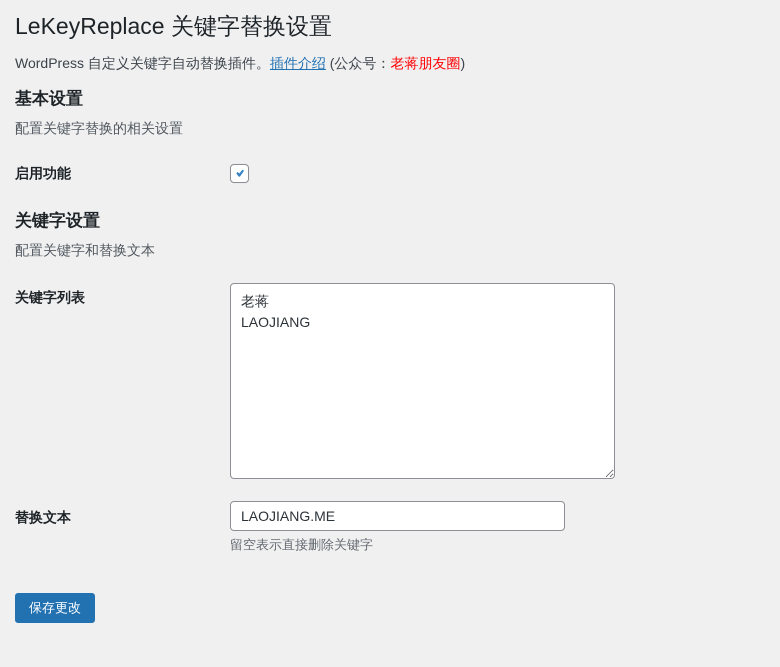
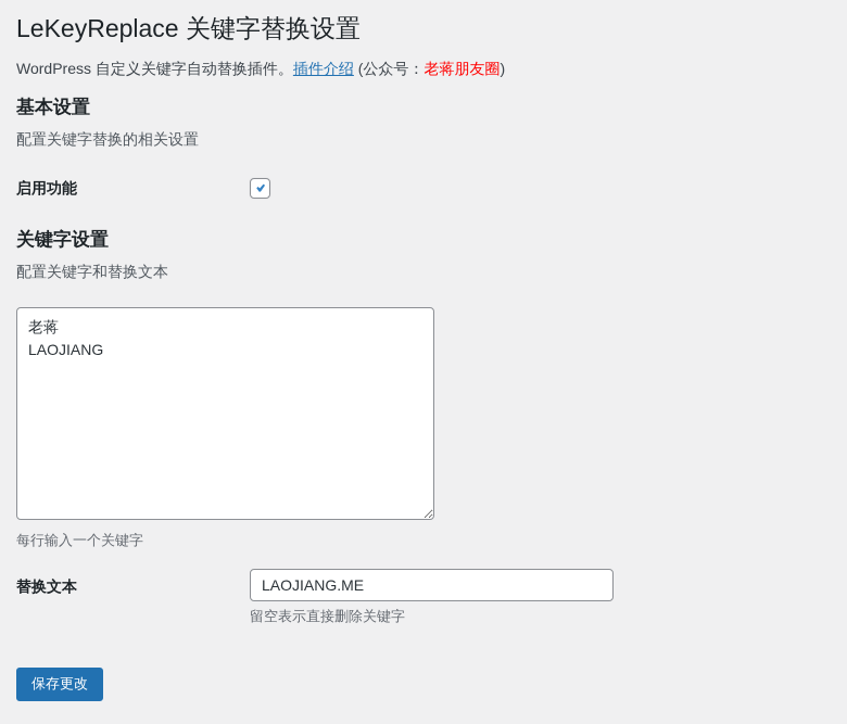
  LeKeyReplace 关键字替换设置
  WordPress 自定义关键字自动替换插件。插件介绍 (公众号：老蒋朋友圈)
  基本设置
  配置关键字替换的相关设置
  启用功能
  关键字设置
  配置关键字和替换文本
- 关键字列表
  老蒋
  LAOJIANG
+ 每行输入一个关键字
  替换文本
  LAOJIANG.ME
  留空表示直接删除关键字
  保存更改
